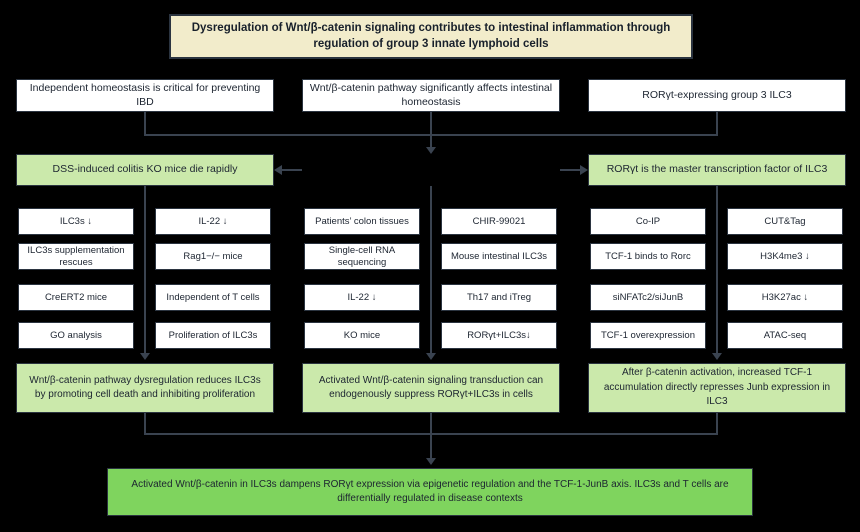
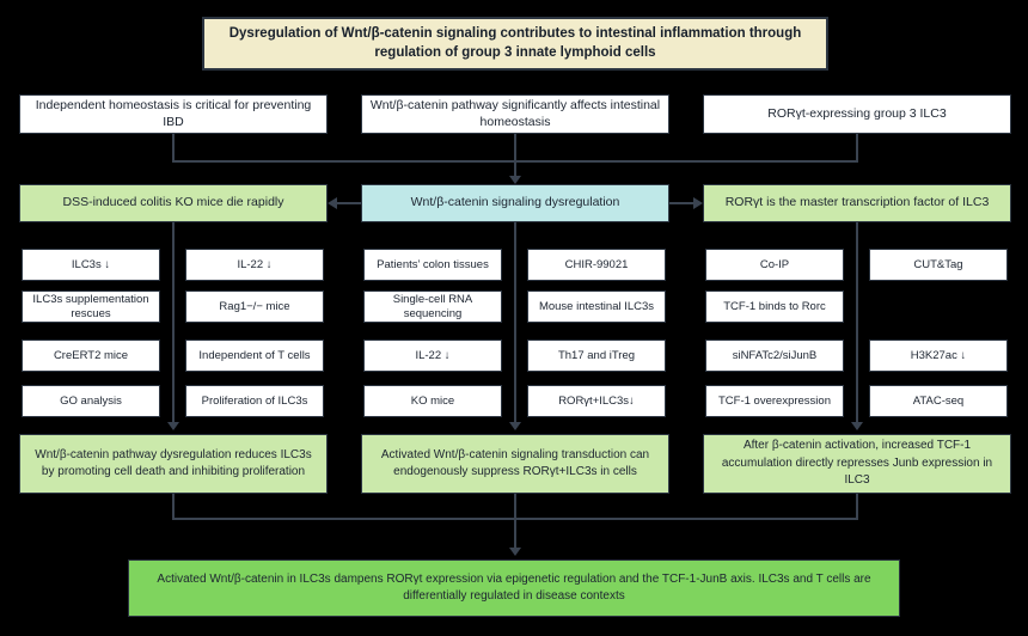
  Dysregulation of Wnt/β-catenin signaling contributes to intestinal inflammation through regulation of group 3 innate lymphoid cells
  Independent homeostasis is critical for preventing IBD
  Wnt/β-catenin pathway significantly affects intestinal homeostasis
  RORγt-expressing group 3 ILC3
  DSS-induced colitis KO mice die rapidly
+ Wnt/β-catenin signaling dysregulation
  RORγt is the master transcription factor of ILC3
  ILC3s ↓
  ILC3s supplementation rescues
  CreERT2 mice
  GO analysis
  IL-22 ↓
  Rag1−/− mice
  Independent of T cells
  Proliferation of ILC3s
  Patients’ colon tissues
  Single-cell RNA sequencing
  IL-22 ↓
  KO mice
  CHIR-99021
  Mouse intestinal ILC3s
  Th17 and iTreg
  RORγt+ILC3s↓
  Co-IP
  TCF-1 binds to Rorc
  siNFATc2/siJunB
  TCF-1 overexpression
  CUT&Tag
- H3K4me3 ↓
  H3K27ac ↓
  ATAC-seq
  Wnt/β-catenin pathway dysregulation reduces ILC3s by promoting cell death and inhibiting proliferation
  Activated Wnt/β-catenin signaling transduction can endogenously suppress RORγt+ILC3s in cells
  After β-catenin activation, increased TCF-1 accumulation directly represses Junb expression in ILC3
  Activated Wnt/β-catenin in ILC3s dampens RORγt expression via epigenetic regulation and the TCF-1-JunB axis. ILC3s and T cells are differentially regulated in disease contexts
